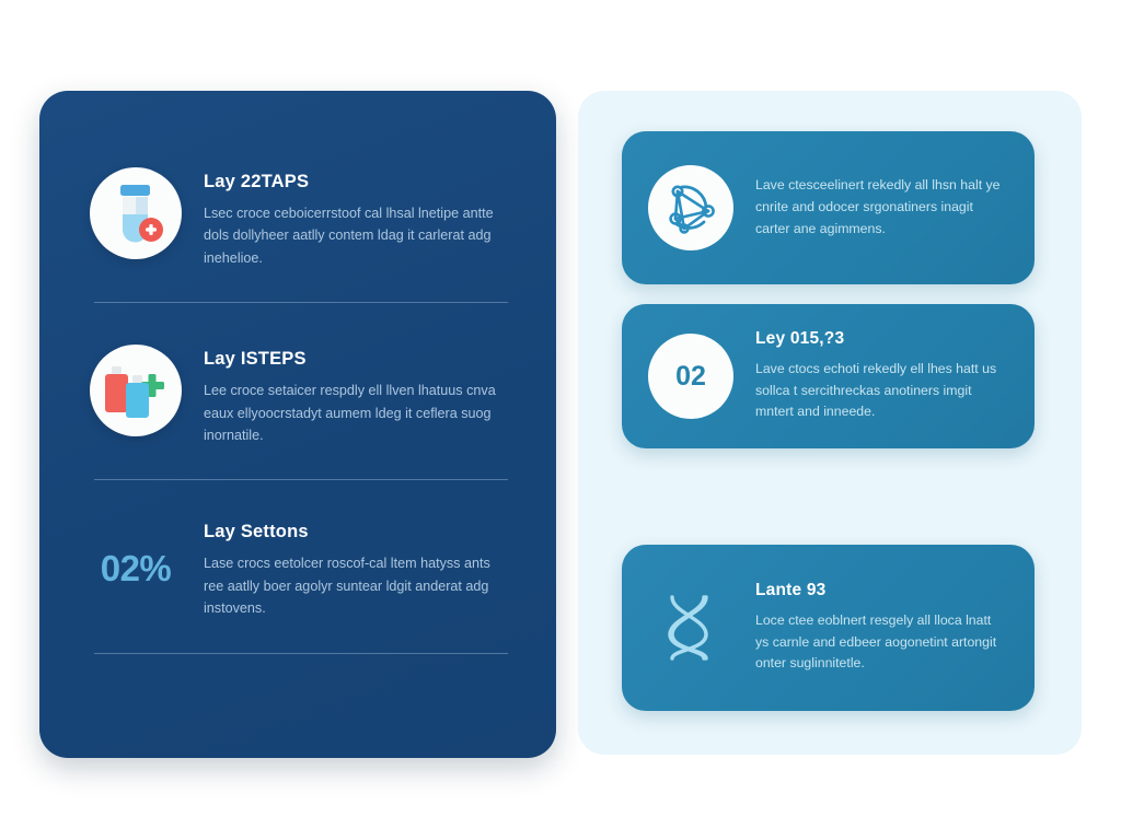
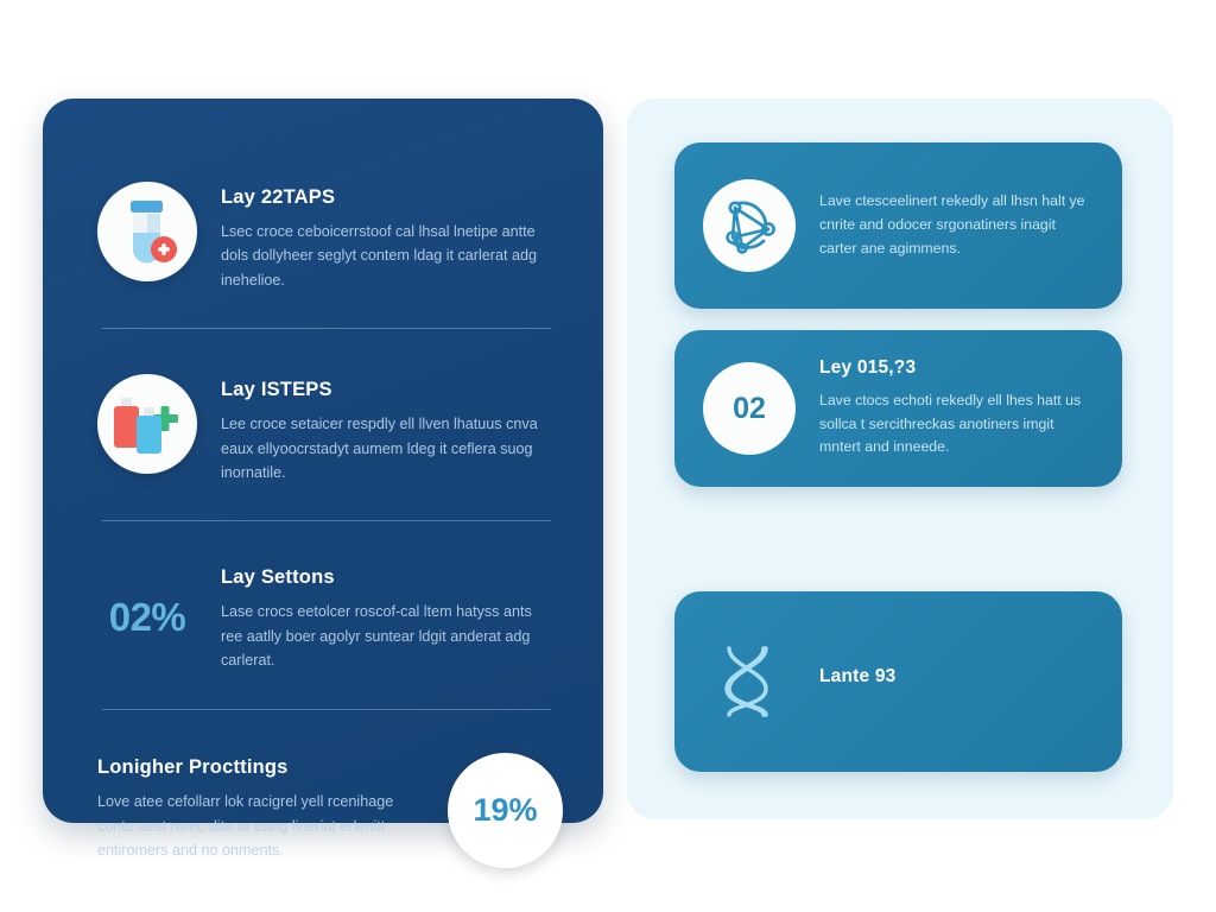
  Lay 22TAPS
- Lsec croce ceboicerrstoof cal lhsal lnetipe antte dols dollyheer aatlly contem ldag it carlerat adg inehelioe.
+ Lsec croce ceboicerrstoof cal lhsal lnetipe antte dols dollyheer seglyt contem ldag it carlerat adg inehelioe.
  Lay ISTEPS
  Lee croce setaicer respdly ell llven lhatuus cnva eaux ellyoocrstadyt aumem ldeg it ceflera suog inornatile.
  02%
  Lay Settons
- Lase crocs eetolcer roscof-cal ltem hatyss ants ree aatlly boer agolyr suntear ldgit anderat adg instovens.
+ Lase crocs eetolcer roscof-cal ltem hatyss ants ree aatlly boer agolyr suntear ldgit anderat adg carlerat.
+ Lonigher Procttings
+ Love atee cefollarr lok racigrel yell rcenihage conte aest rerec dite or eang lineriat erlenitt entiromers and no onments.
+ 19%
  Lave ctesceelinert rekedly all lhsn halt ye cnrite and odocer srgonatiners inagit carter ane agimmens.
  02
  Ley 015,?3
  Lave ctocs echoti rekedly ell lhes hatt us sollca t sercithreckas anotiners imgit mntert and inneede.
  Lante 93
- Loce ctee eoblnert resgely all lloca lnatt ys carnle and edbeer aogonetint artongit onter suglinnitetle.
